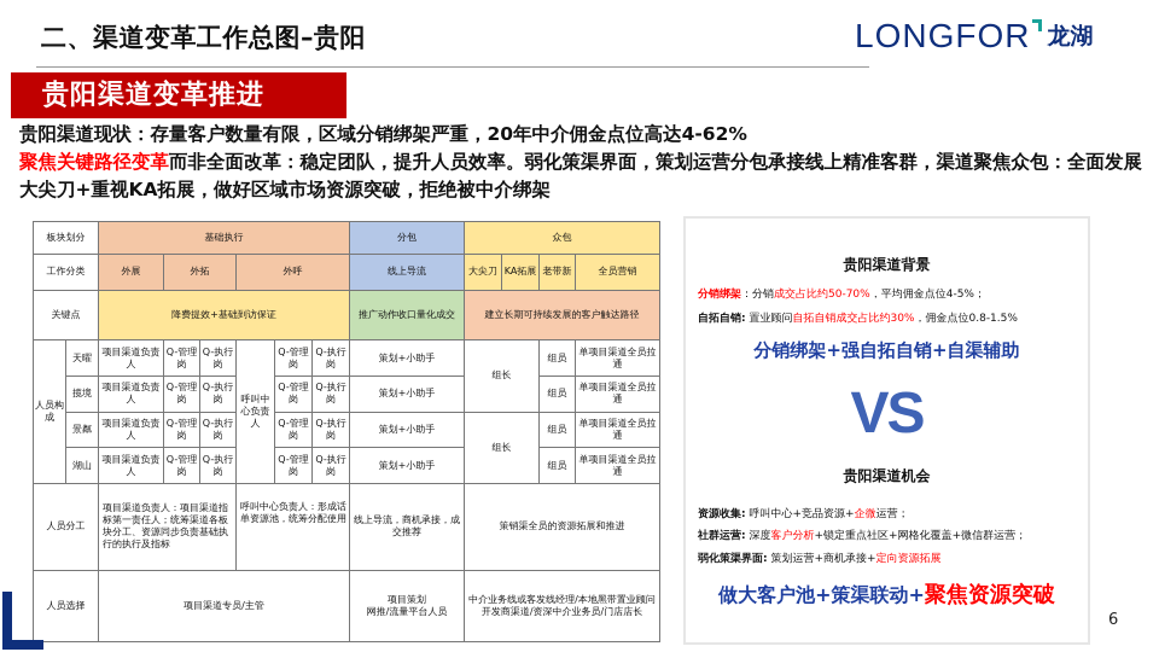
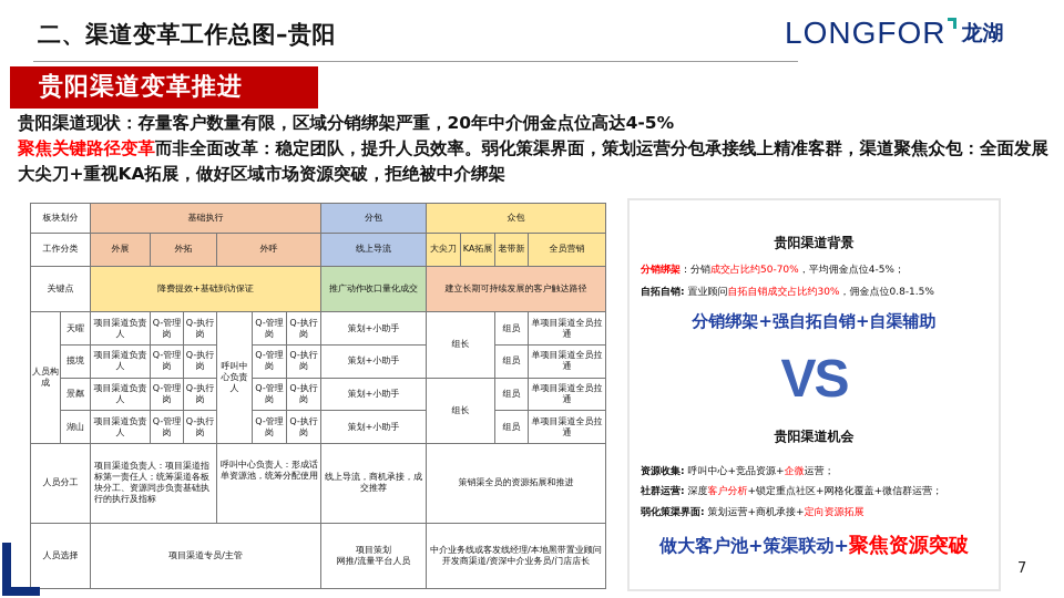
  二、渠道变革工作总图–贵阳
  LONGFOR
  龙湖
  贵阳渠道变革推进
- 贵阳渠道现状：存量客户数量有限，区域分销绑架严重，20年中介佣金点位高达4-62%
+ 贵阳渠道现状：存量客户数量有限，区域分销绑架严重，20年中介佣金点位高达4-5%
  聚焦关键路径变革而非全面改革：稳定团队，提升人员效率。弱化策渠界面，策划运营分包承接线上精准客群，渠道聚焦众包：全面发展大尖刀+重视KA拓展，做好区域市场资源突破，拒绝被中介绑架
  板块划分	基础执行	分包	众包
  工作分类	外展	外拓	外呼	线上导流	大尖刀	KA拓展	老带新	全员营销
  关键点	降费提效+基础到访保证	推广动作收口量化成交	建立长期可持续发展的客户触达路径
  人员构成	天曜	项目渠道负责人	Q-管理岗	Q-执行岗	呼叫中心负责人	Q-管理岗	Q-执行岗	策划+小助手	组长	组员	单项目渠道全员拉通
  揽境	项目渠道负责人	Q-管理岗	Q-执行岗	Q-管理岗	Q-执行岗	策划+小助手	组员	单项目渠道全员拉通
  景粼	项目渠道负责人	Q-管理岗	Q-执行岗	Q-管理岗	Q-执行岗	策划+小助手	组长	组员	单项目渠道全员拉通
  湖山	项目渠道负责人	Q-管理岗	Q-执行岗	Q-管理岗	Q-执行岗	策划+小助手	组员	单项目渠道全员拉通
  人员分工	项目渠道负责人：项目渠道指标第一责任人；统筹渠道各板块分工、资源同步负责基础执行的执行及指标	呼叫中心负责人：形成话单资源池，统筹分配使用	线上导流，商机承接，成交推荐	策销渠全员的资源拓展和推进
  人员选择	项目渠道专员/主管	项目策划 网推/流量平台人员	中介业务线或客发线经理/本地黑带置业顾问 开发商渠道/资深中介业务员/门店店长
  贵阳渠道背景
  分销绑架：分销成交占比约50-70%，平均佣金点位4-5%；
  自拓自销: 置业顾问自拓自销成交占比约30%，佣金点位0.8-1.5%
  分销绑架+强自拓自销+自渠辅助
  VS
  贵阳渠道机会
  资源收集: 呼叫中心+竞品资源+企微运营；
  社群运营: 深度客户分析+锁定重点社区+网格化覆盖+微信群运营；
  弱化策渠界面: 策划运营+商机承接+定向资源拓展
  做大客户池+策渠联动+聚焦资源突破
- 6
+ 7
